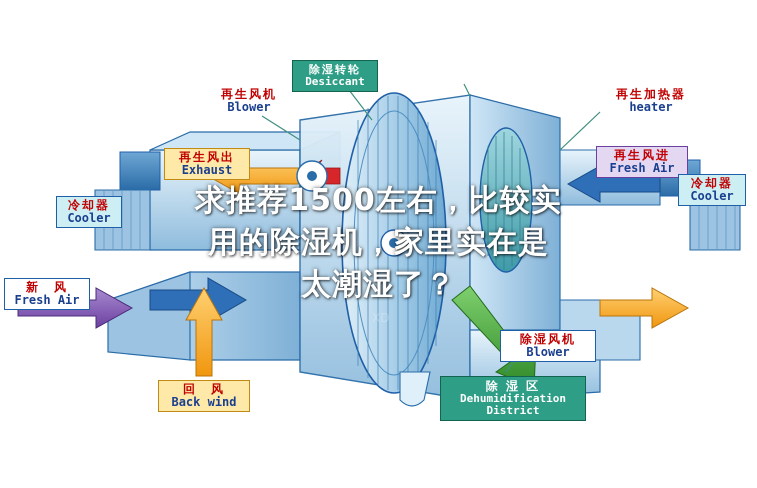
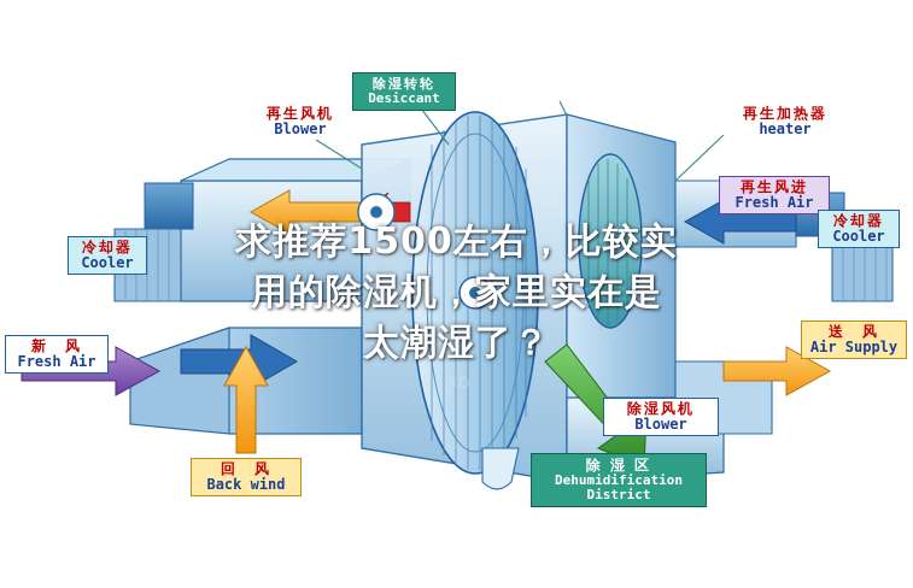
  XD
  除湿转轮
  Desiccant
  再生风机
  Blower
  再生加热器
  heater
- 再生风出
- Exhaust
  再生风进
  Fresh Air
  冷却器
  Cooler
  冷却器
  Cooler
  新 风
  Fresh Air
+ 送 风
+ Air Supply
  回 风
  Back wind
  除湿风机
  Blower
  除 湿 区
  Dehumidification
  District
  求推荐1500左右，比较实
  用的除湿机，家里实在是
  太潮湿了？
